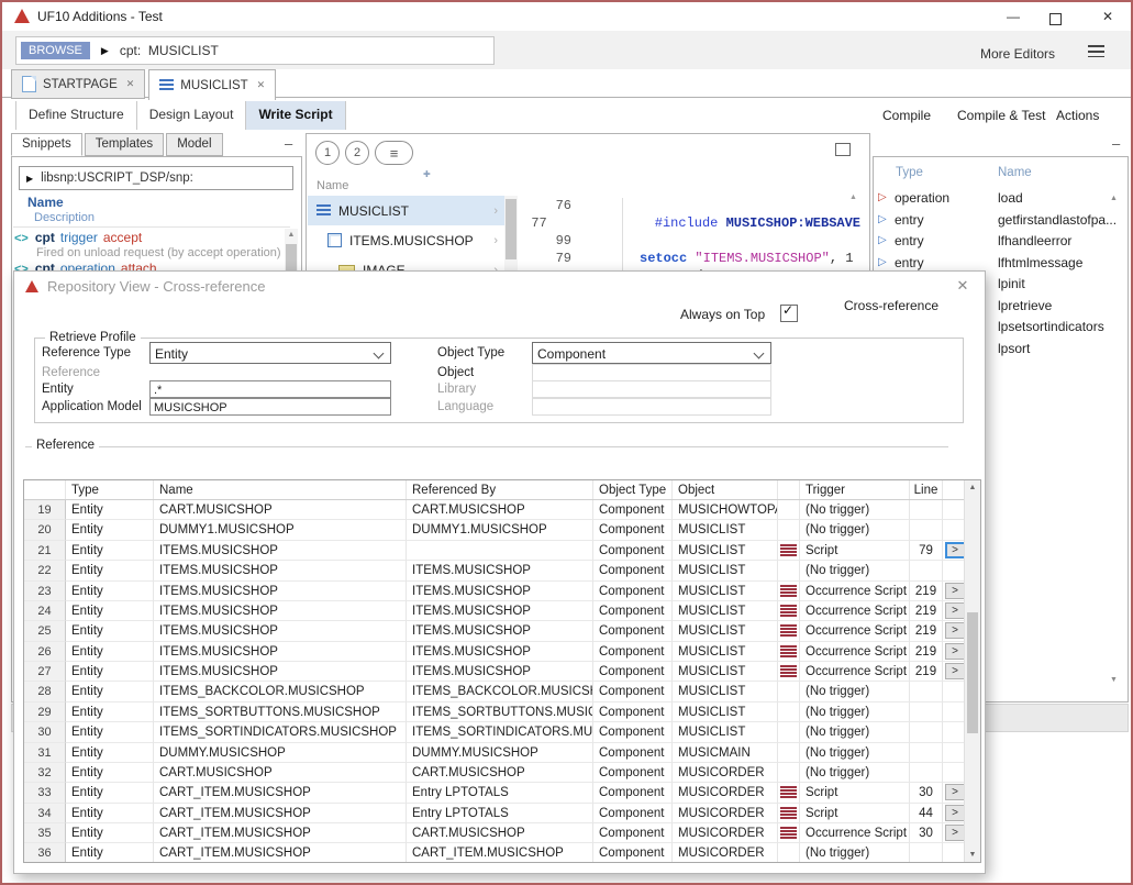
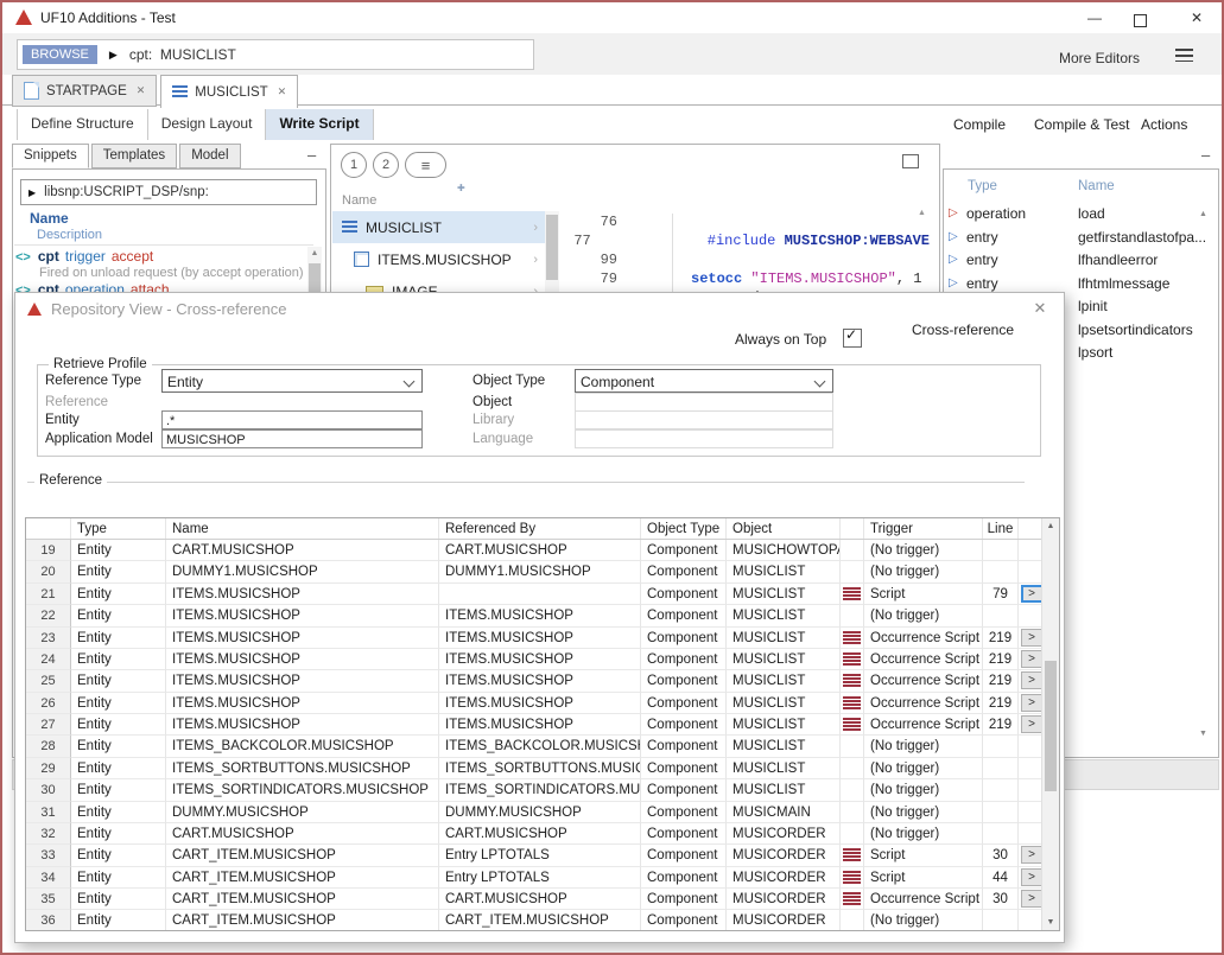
  UF10 Additions - Test
  —
  ✕
  BROWSE
  ▶
  cpt: MUSICLIST
  More Editors
  STARTPAGE
  ✕
  MUSICLIST
  ✕
  Define Structure
  Design Layout
  Write Script
  Compile
  Compile & Test
  Actions
  Snippets Templates Model
  –
  ▶
  libsnp:USCRIPT_DSP/snp:
  Name
  Description
  <> cpt trigger accept
  Fired on unload request (by accept operation)
  <> cpt operation attach
  1
  2
  ≡
  Name
  ✚
  MUSICLIST
  ›
  ITEMS.MUSICSHOP
  ›
  76
  77
  #include MUSICSHOP:WEBSAVE
  99
  79
  setocc "ITEMS.MUSICSHOP", 1
  –
  Type
  Name
  ▷
  operation
  load
  ▷
  entry
  getfirstandlastofpa...
  ▷
  entry
  lfhandleerror
  ▷
  entry
  lfhtmlmessage
  lpinit
- lpretrieve
  lpsetsortindicators
  lpsort
  Repository View - Cross-reference
  ✕
  Cross-reference
  Always on Top
  ✓
  Retrieve Profile
  Reference Type
  Entity
  Reference
  Entity
  .*
  Application Model
  MUSICSHOP
  Object Type
  Component
  Object
  Library
  Language
  Reference
  Type
  Name
  Referenced By
  Object Type
  Object
  Trigger
  Line
  19
  Entity
  CART.MUSICSHOP
  CART.MUSICSHOP
  Component
  MUSICHOWTOP
  (No trigger)
  20
  Entity
  DUMMY1.MUSICSHOP
  DUMMY1.MUSICSHOP
  Component
  MUSICLIST
  (No trigger)
  21
  Entity
  ITEMS.MUSICSHOP
  Component
  MUSICLIST
  Script
  79
  >
  22
  Entity
  ITEMS.MUSICSHOP
  ITEMS.MUSICSHOP
  Component
  MUSICLIST
  (No trigger)
  23
  Entity
  ITEMS.MUSICSHOP
  ITEMS.MUSICSHOP
  Component
  MUSICLIST
  Occurrence Script
  219
  >
  24
  Entity
  ITEMS.MUSICSHOP
  ITEMS.MUSICSHOP
  Component
  MUSICLIST
  Occurrence Script
  219
  >
  25
  Entity
  ITEMS.MUSICSHOP
  ITEMS.MUSICSHOP
  Component
  MUSICLIST
  Occurrence Script
  219
  >
  26
  Entity
  ITEMS.MUSICSHOP
  ITEMS.MUSICSHOP
  Component
  MUSICLIST
  Occurrence Script
  219
  >
  27
  Entity
  ITEMS.MUSICSHOP
  ITEMS.MUSICSHOP
  Component
  MUSICLIST
  Occurrence Script
  219
  >
  28
  Entity
  ITEMS_BACKCOLOR.MUSICSHOP
  ITEMS_BACKCOLOR.MUSICS
  Component
  MUSICLIST
  (No trigger)
  29
  Entity
  ITEMS_SORTBUTTONS.MUSICSHOP
  ITEMS_SORTBUTTONS.MUSIC
  Component
  MUSICLIST
  (No trigger)
  30
  Entity
  ITEMS_SORTINDICATORS.MUSICSHOP
  ITEMS_SORTINDICATORS.MU
  Component
  MUSICLIST
  (No trigger)
  31
  Entity
  DUMMY.MUSICSHOP
  DUMMY.MUSICSHOP
  Component
  MUSICMAIN
  (No trigger)
  32
  Entity
  CART.MUSICSHOP
  CART.MUSICSHOP
  Component
  MUSICORDER
  (No trigger)
  33
  Entity
  CART_ITEM.MUSICSHOP
  Entry LPTOTALS
  Component
  MUSICORDER
  Script
  30
  >
  34
  Entity
  CART_ITEM.MUSICSHOP
  Entry LPTOTALS
  Component
  MUSICORDER
  Script
  44
  >
  35
  Entity
  CART_ITEM.MUSICSHOP
  CART.MUSICSHOP
  Component
  MUSICORDER
  Occurrence Script
  30
  >
  36
  Entity
  CART_ITEM.MUSICSHOP
  CART_ITEM.MUSICSHOP
  Component
  MUSICORDER
  (No trigger)
